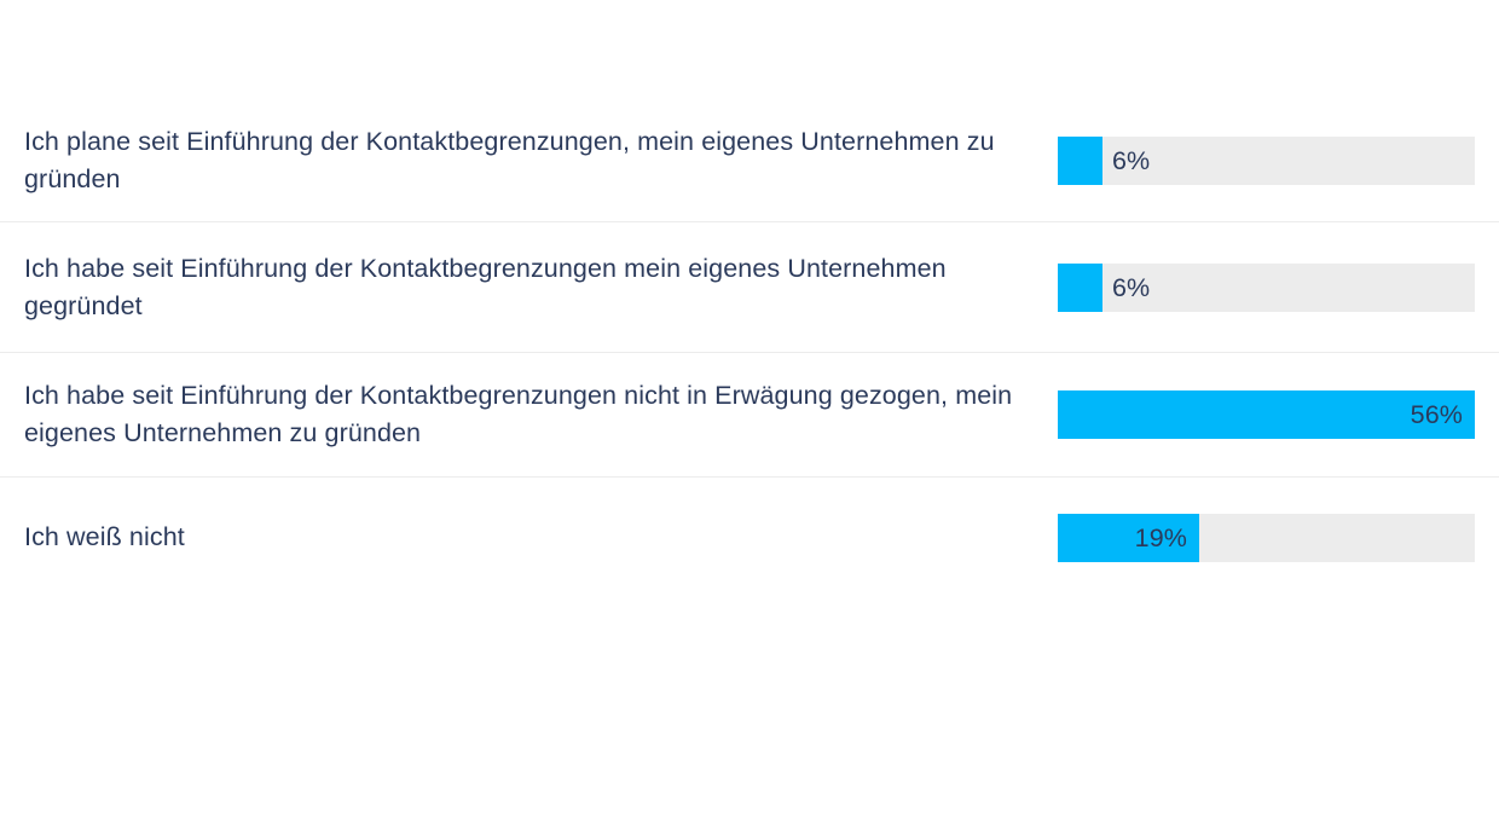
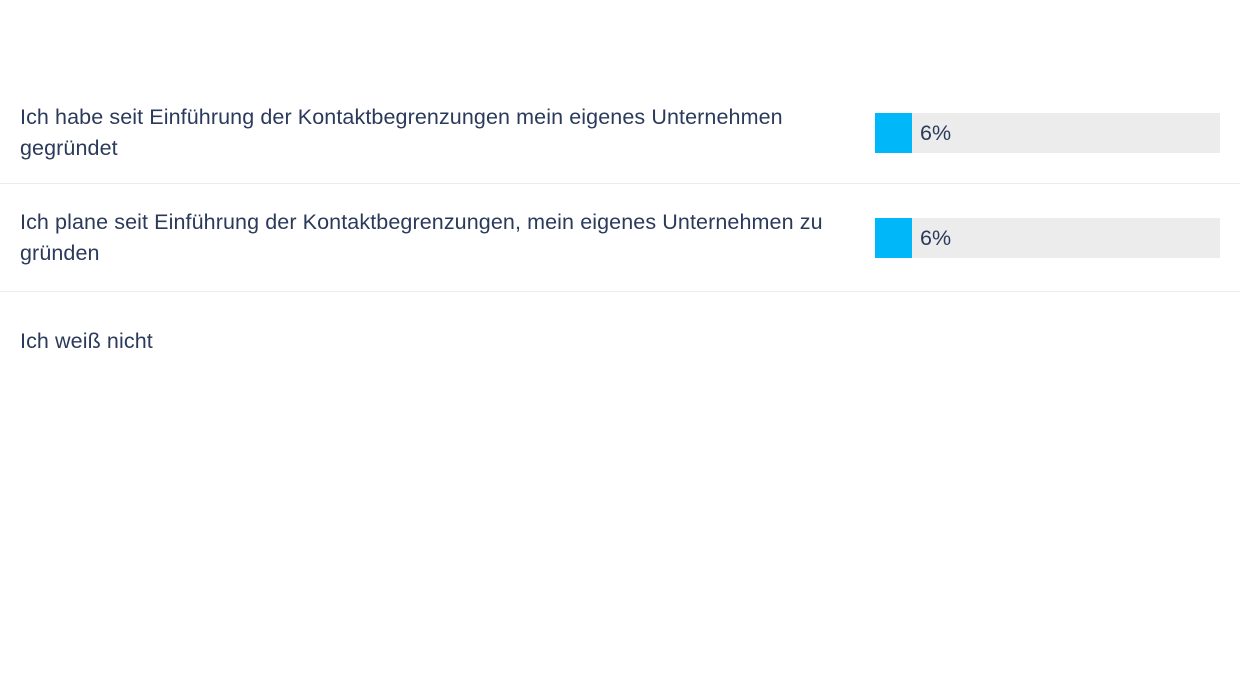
- Ich plane seit Einführung der Kontaktbegrenzungen, mein eigenes Unternehmen zu gründen
+ Ich habe seit Einführung der Kontaktbegrenzungen mein eigenes Unternehmen gegründet
  6%
- Ich habe seit Einführung der Kontaktbegrenzungen mein eigenes Unternehmen gegründet
+ Ich plane seit Einführung der Kontaktbegrenzungen, mein eigenes Unternehmen zu gründen
  6%
- Ich habe seit Einführung der Kontaktbegrenzungen nicht in Erwägung gezogen, mein eigenes Unternehmen zu gründen
- 56%
  Ich weiß nicht
- 19%
